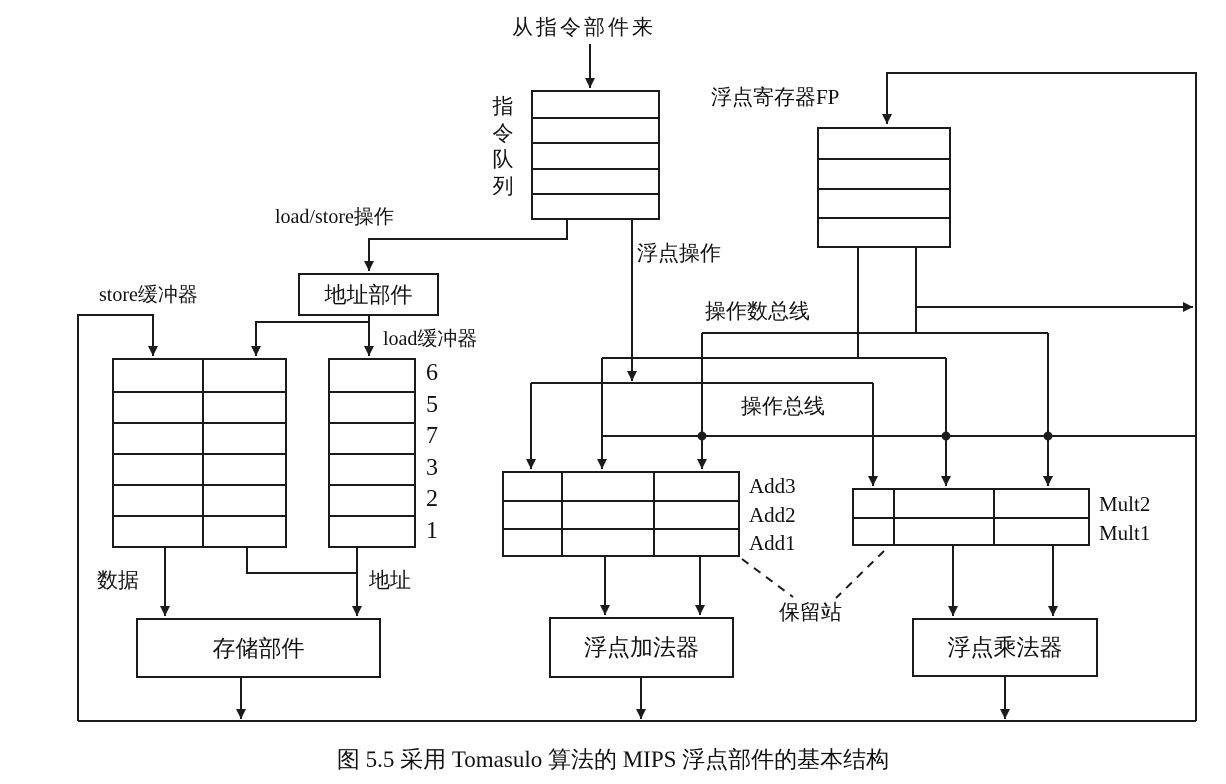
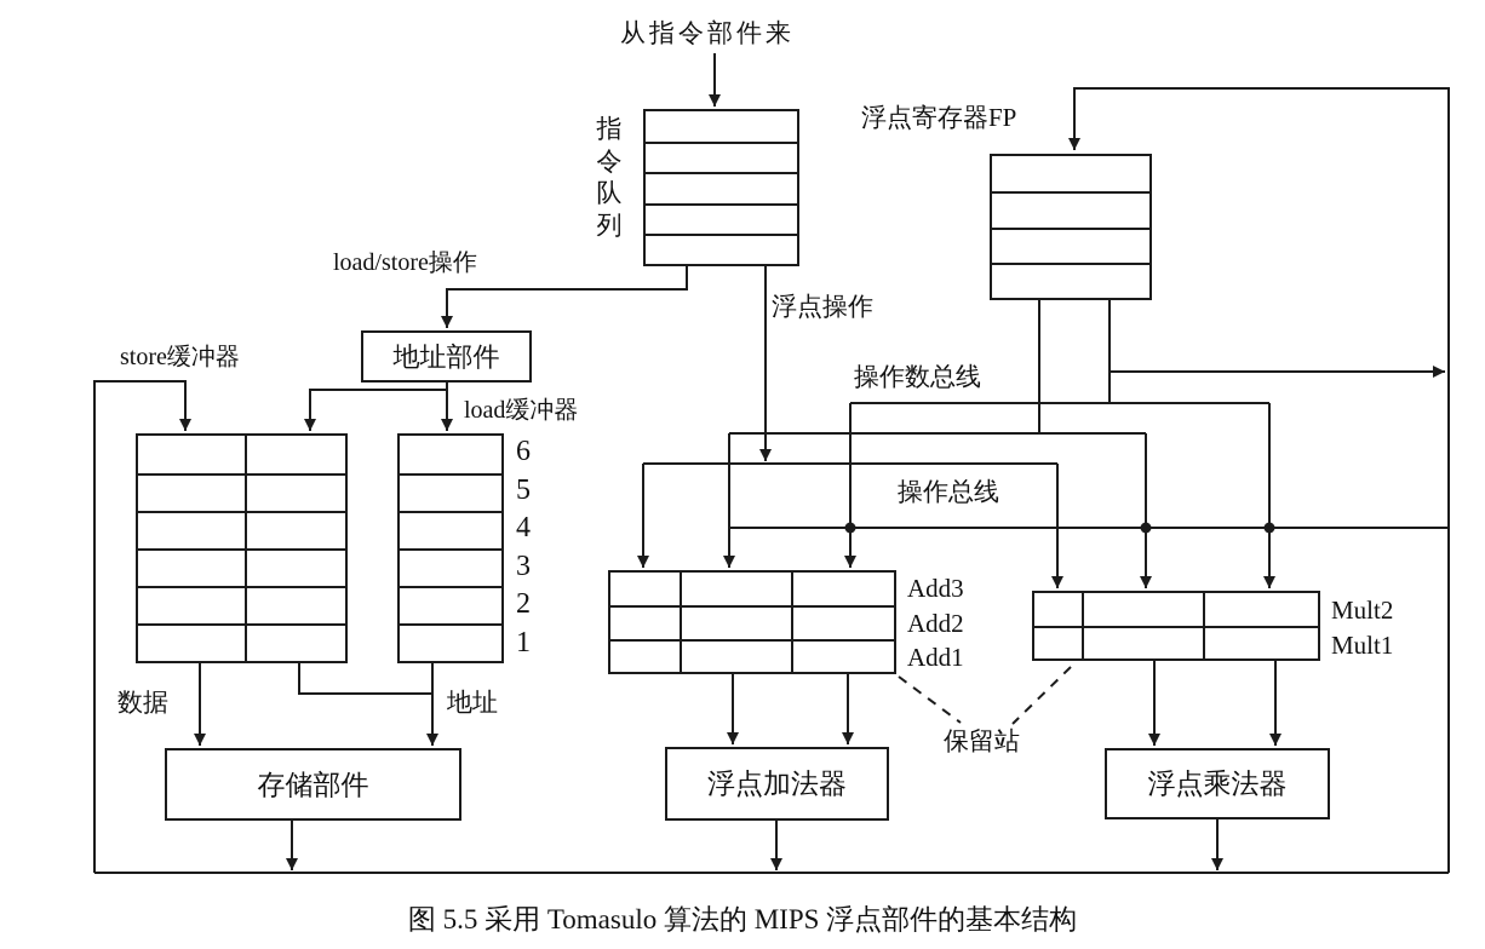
  地址部件
  存储部件
  浮点加法器
  浮点乘法器
  从指令部件来
  指令队列
  浮点寄存器FP
  load/store操作
  store缓冲器
  load缓冲器
  浮点操作
  操作数总线
  操作总线
  6
  5
- 7
+ 4
  3
  2
  1
  Add3
  Add2
  Add1
  Mult2
  Mult1
  数据
  地址
  保留站
  图 5.5 采用 Tomasulo 算法的 MIPS 浮点部件的基本结构
